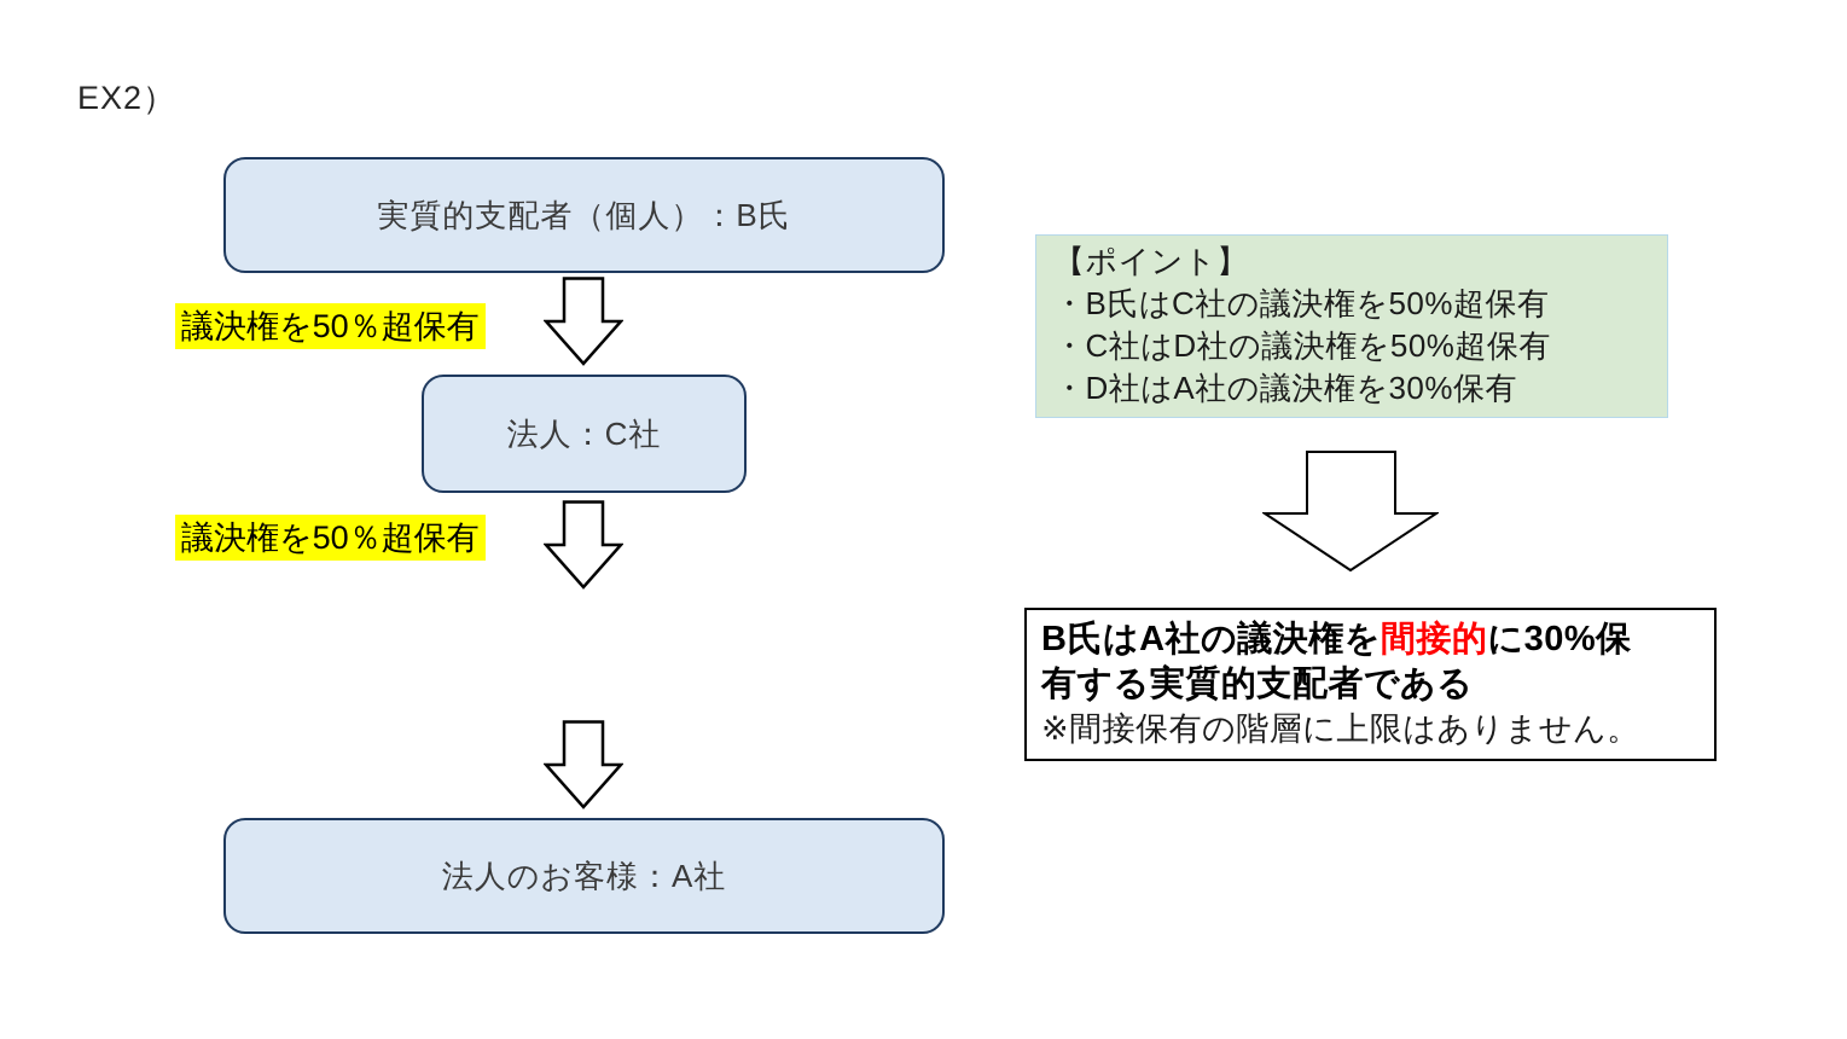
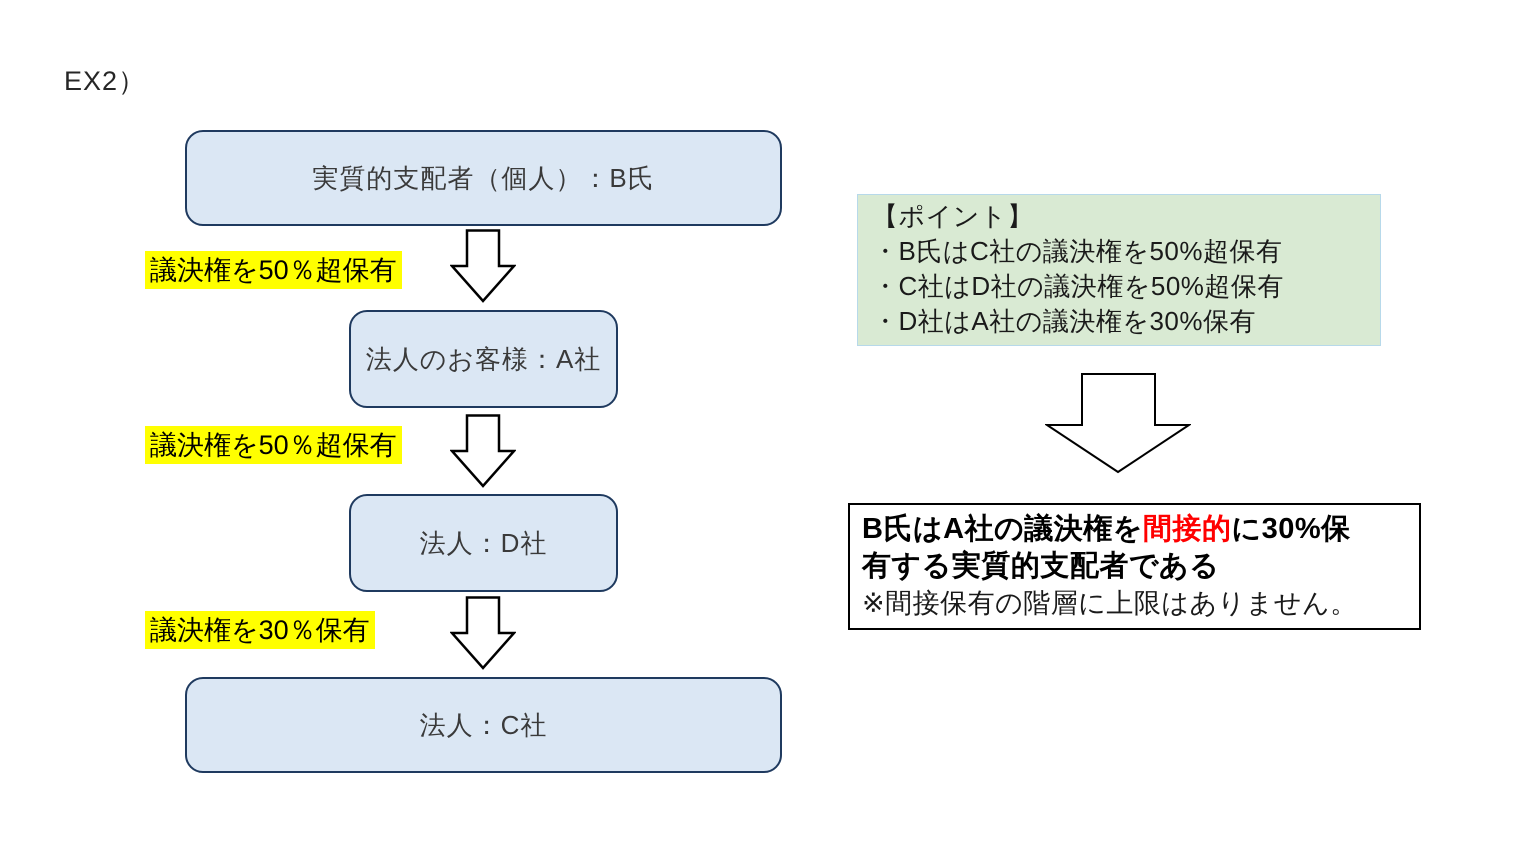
  EX2）
  実質的支配者（個人）：B氏
  議決権を50％超保有
- 法人：C社
+ 法人のお客様：A社
  議決権を50％超保有
+ 法人：D社
+ 議決権を30％保有
- 法人のお客様：A社
+ 法人：C社
  【ポイント】
  ・B氏はC社の議決権を50%超保有
  ・C社はD社の議決権を50%超保有
  ・D社はA社の議決権を30%保有
  B氏はA社の議決権を間接的に30%保
  有する実質的支配者である
  ※間接保有の階層に上限はありません。
